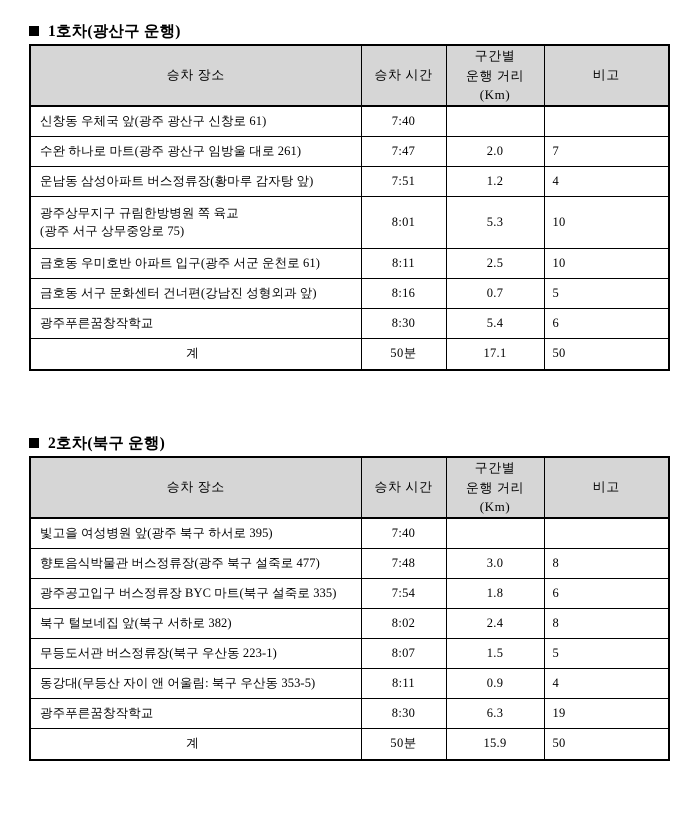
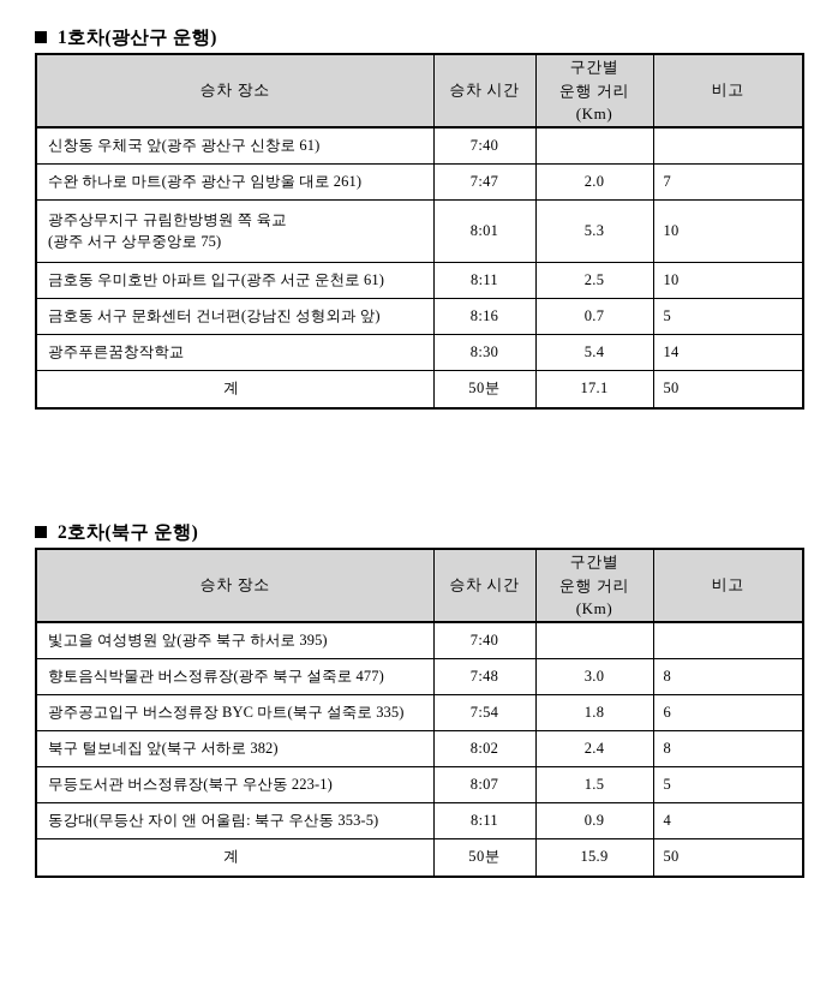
  1호차(광산구 운행)
  승차 장소	승차 시간	구간별 운행 거리(Km)	비고
  신창동 우체국 앞(광주 광산구 신창로 61)	7:40
  수완 하나로 마트(광주 광산구 임방울 대로 261)	7:47	2.0	7
- 운남동 삼성아파트 버스정류장(황마루 감자탕 앞)	7:51	1.2	4
  광주상무지구 규림한방병원 쪽 육교 (광주 서구 상무중앙로 75)	8:01	5.3	10
  금호동 우미호반 아파트 입구(광주 서군 운천로 61)	8:11	2.5	10
  금호동 서구 문화센터 건너편(강남진 성형외과 앞)	8:16	0.7	5
- 광주푸른꿈창작학교	8:30	5.4	6
+ 광주푸른꿈창작학교	8:30	5.4	14
  계	50분	17.1	50
  2호차(북구 운행)
  승차 장소	승차 시간	구간별 운행 거리(Km)	비고
  빛고을 여성병원 앞(광주 북구 하서로 395)	7:40
  향토음식박물관 버스정류장(광주 북구 설죽로 477)	7:48	3.0	8
  광주공고입구 버스정류장 BYC 마트(북구 설죽로 335)	7:54	1.8	6
  북구 털보네집 앞(북구 서하로 382)	8:02	2.4	8
  무등도서관 버스정류장(북구 우산동 223-1)	8:07	1.5	5
  동강대(무등산 자이 앤 어울림: 북구 우산동 353-5)	8:11	0.9	4
- 광주푸른꿈창작학교	8:30	6.3	19
  계	50분	15.9	50
